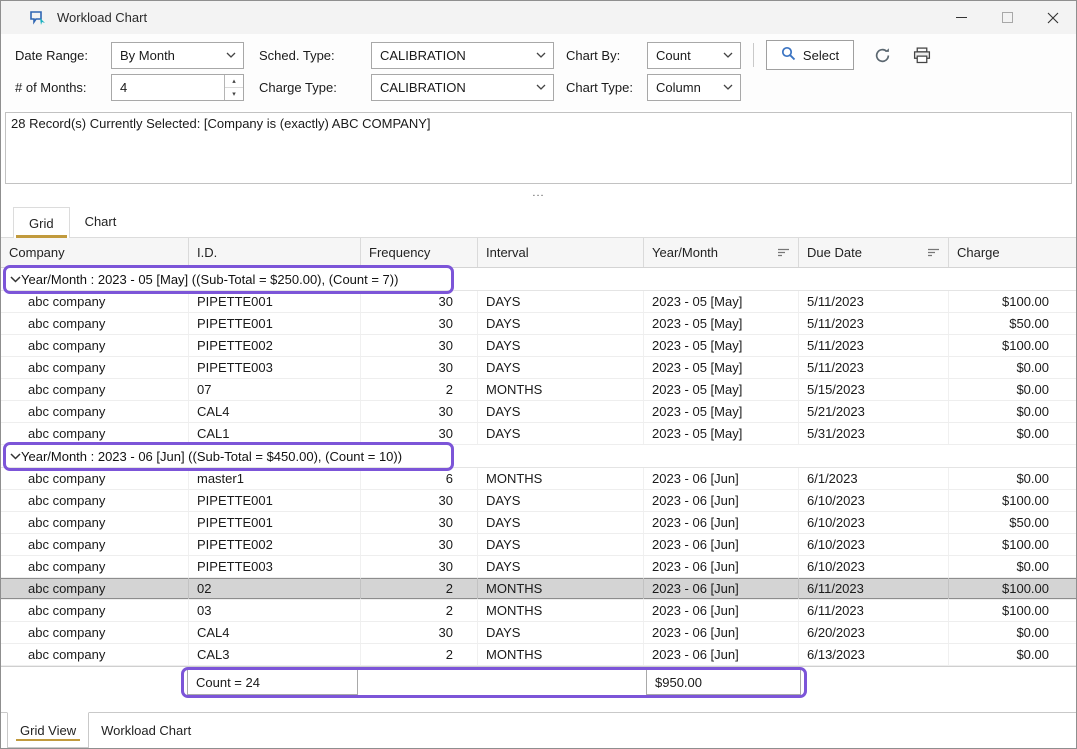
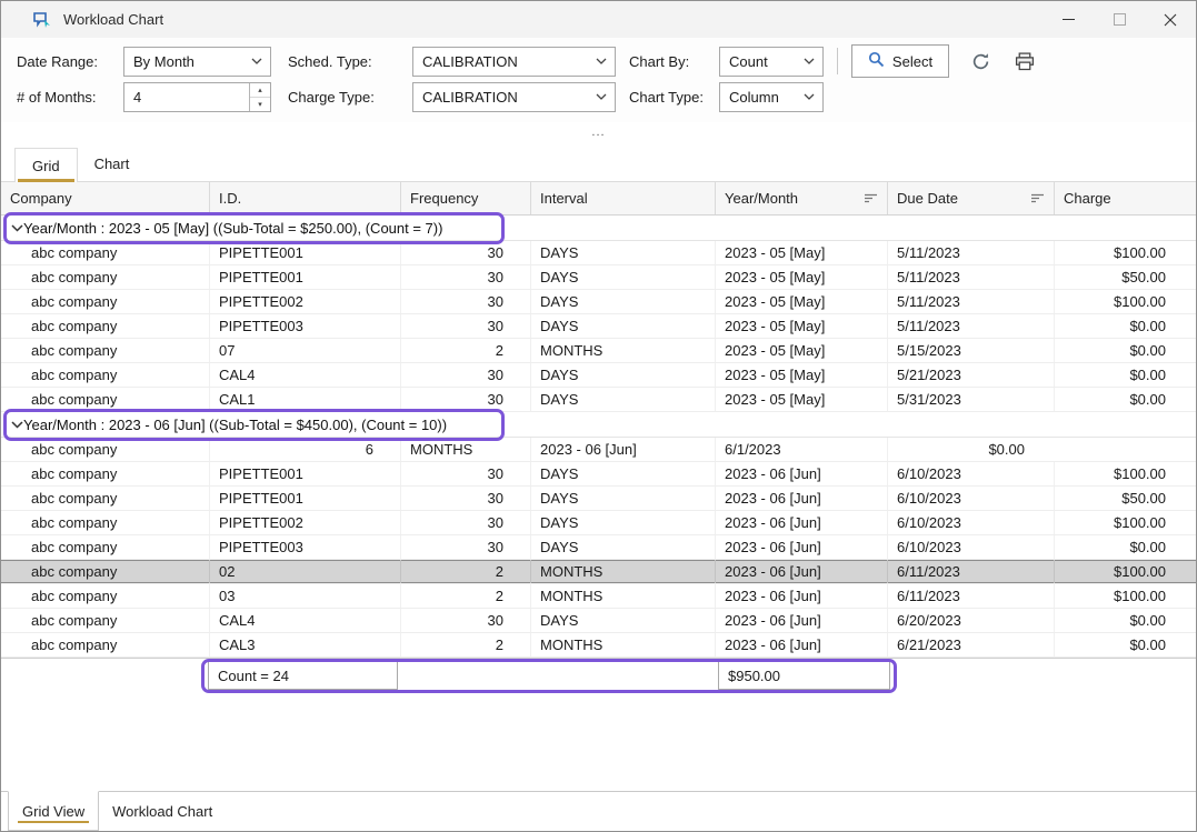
  Workload Chart
  Date Range:
  By Month
  Sched. Type:
  CALIBRATION
  Chart By:
  Count
  Select
  # of Months:
  4
  Charge Type:
  CALIBRATION
  Chart Type:
  Column
- 28 Record(s) Currently Selected: [Company is (exactly) ABC COMPANY]
  ...
  Grid
  Chart
  Company
  I.D.
  Frequency
  Interval
  Year/Month
  Due Date
  Charge
  Year/Month : 2023 - 05 [May] ((Sub-Total = $250.00), (Count = 7))
  abc company
  PIPETTE001
  30
  DAYS
  2023 - 05 [May]
  5/11/2023
  $100.00
  abc company
  PIPETTE001
  30
  DAYS
  2023 - 05 [May]
  5/11/2023
  $50.00
  abc company
  PIPETTE002
  30
  DAYS
  2023 - 05 [May]
  5/11/2023
  $100.00
  abc company
  PIPETTE003
  30
  DAYS
  2023 - 05 [May]
  5/11/2023
  $0.00
  abc company
  07
  2
  MONTHS
  2023 - 05 [May]
  5/15/2023
  $0.00
  abc company
  CAL4
  30
  DAYS
  2023 - 05 [May]
  5/21/2023
  $0.00
  abc company
  CAL1
  30
  DAYS
  2023 - 05 [May]
  5/31/2023
  $0.00
  Year/Month : 2023 - 06 [Jun] ((Sub-Total = $450.00), (Count = 10))
  abc company
- master1
  6
  MONTHS
  2023 - 06 [Jun]
  6/1/2023
  $0.00
  abc company
  PIPETTE001
  30
  DAYS
  2023 - 06 [Jun]
  6/10/2023
  $100.00
  abc company
  PIPETTE001
  30
  DAYS
  2023 - 06 [Jun]
  6/10/2023
  $50.00
  abc company
  PIPETTE002
  30
  DAYS
  2023 - 06 [Jun]
  6/10/2023
  $100.00
  abc company
  PIPETTE003
  30
  DAYS
  2023 - 06 [Jun]
  6/10/2023
  $0.00
  abc company
  02
  2
  MONTHS
  2023 - 06 [Jun]
  6/11/2023
  $100.00
  abc company
  03
  2
  MONTHS
  2023 - 06 [Jun]
  6/11/2023
  $100.00
  abc company
  CAL4
  30
  DAYS
  2023 - 06 [Jun]
  6/20/2023
  $0.00
  abc company
  CAL3
  2
  MONTHS
  2023 - 06 [Jun]
- 6/13/2023
+ 6/21/2023
  $0.00
  Count = 24
  $950.00
  Grid View
  Workload Chart
